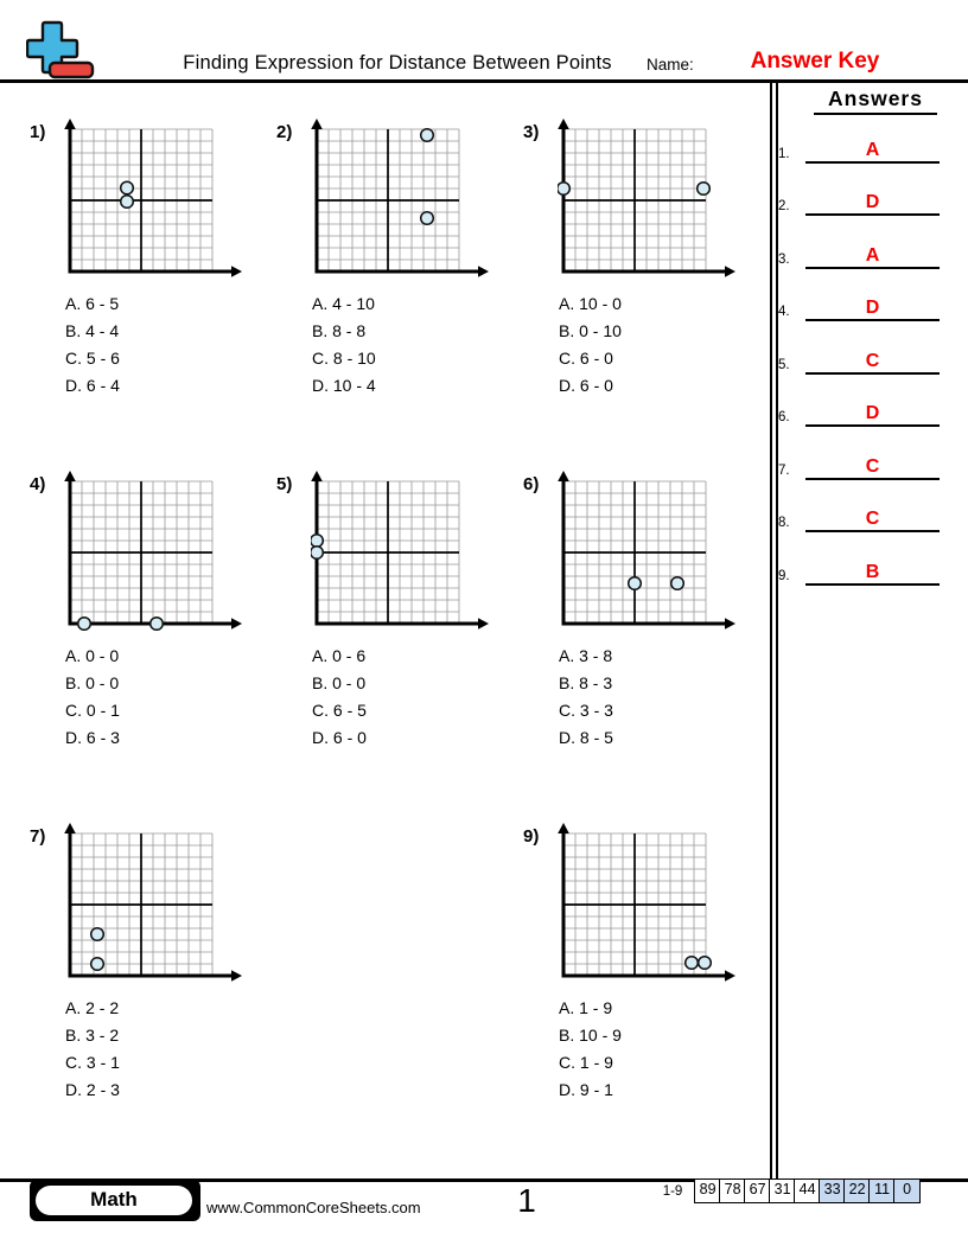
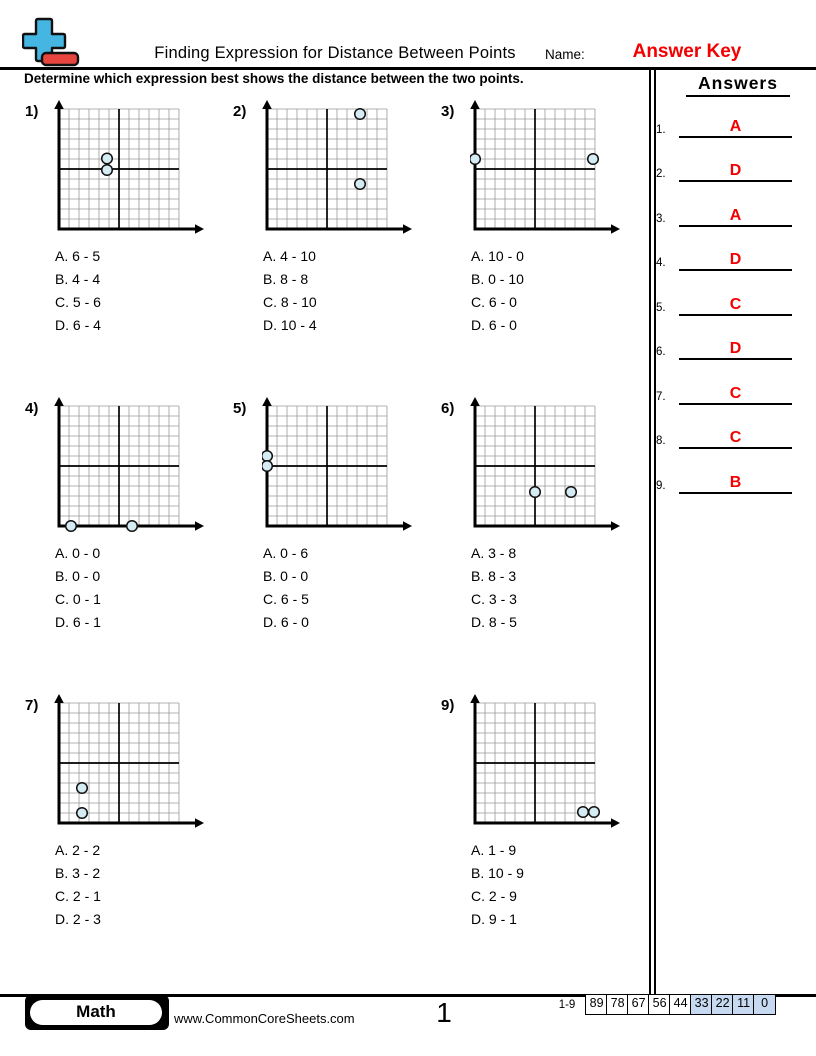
  Finding Expression for Distance Between Points
  Name:
  Answer Key
+ Determine which expression best shows the distance between the two points.
  Answers
  1.
  A
  2.
  D
  3.
  A
  4.
  D
  5.
  C
  6.
  D
  7.
  C
  8.
  C
  9.
  B
  1)
  A. 6 - 5
  B. 4 - 4
  C. 5 - 6
  D. 6 - 4
  2)
  A. 4 - 10
  B. 8 - 8
  C. 8 - 10
  D. 10 - 4
  3)
  A. 10 - 0
  B. 0 - 10
  C. 6 - 0
  D. 6 - 0
  4)
  A. 0 - 0
  B. 0 - 0
  C. 0 - 1
- D. 6 - 3
+ D. 6 - 1
  5)
  A. 0 - 6
  B. 0 - 0
  C. 6 - 5
  D. 6 - 0
  6)
  A. 3 - 8
  B. 8 - 3
  C. 3 - 3
  D. 8 - 5
  7)
  A. 2 - 2
  B. 3 - 2
- C. 3 - 1
+ C. 2 - 1
  D. 2 - 3
  9)
  A. 1 - 9
  B. 10 - 9
- C. 1 - 9
+ C. 2 - 9
  D. 9 - 1
  Math
  www.CommonCoreSheets.com
  1
  1-9
  89
  78
  67
- 31
+ 56
  44
  33
  22
  11
  0
